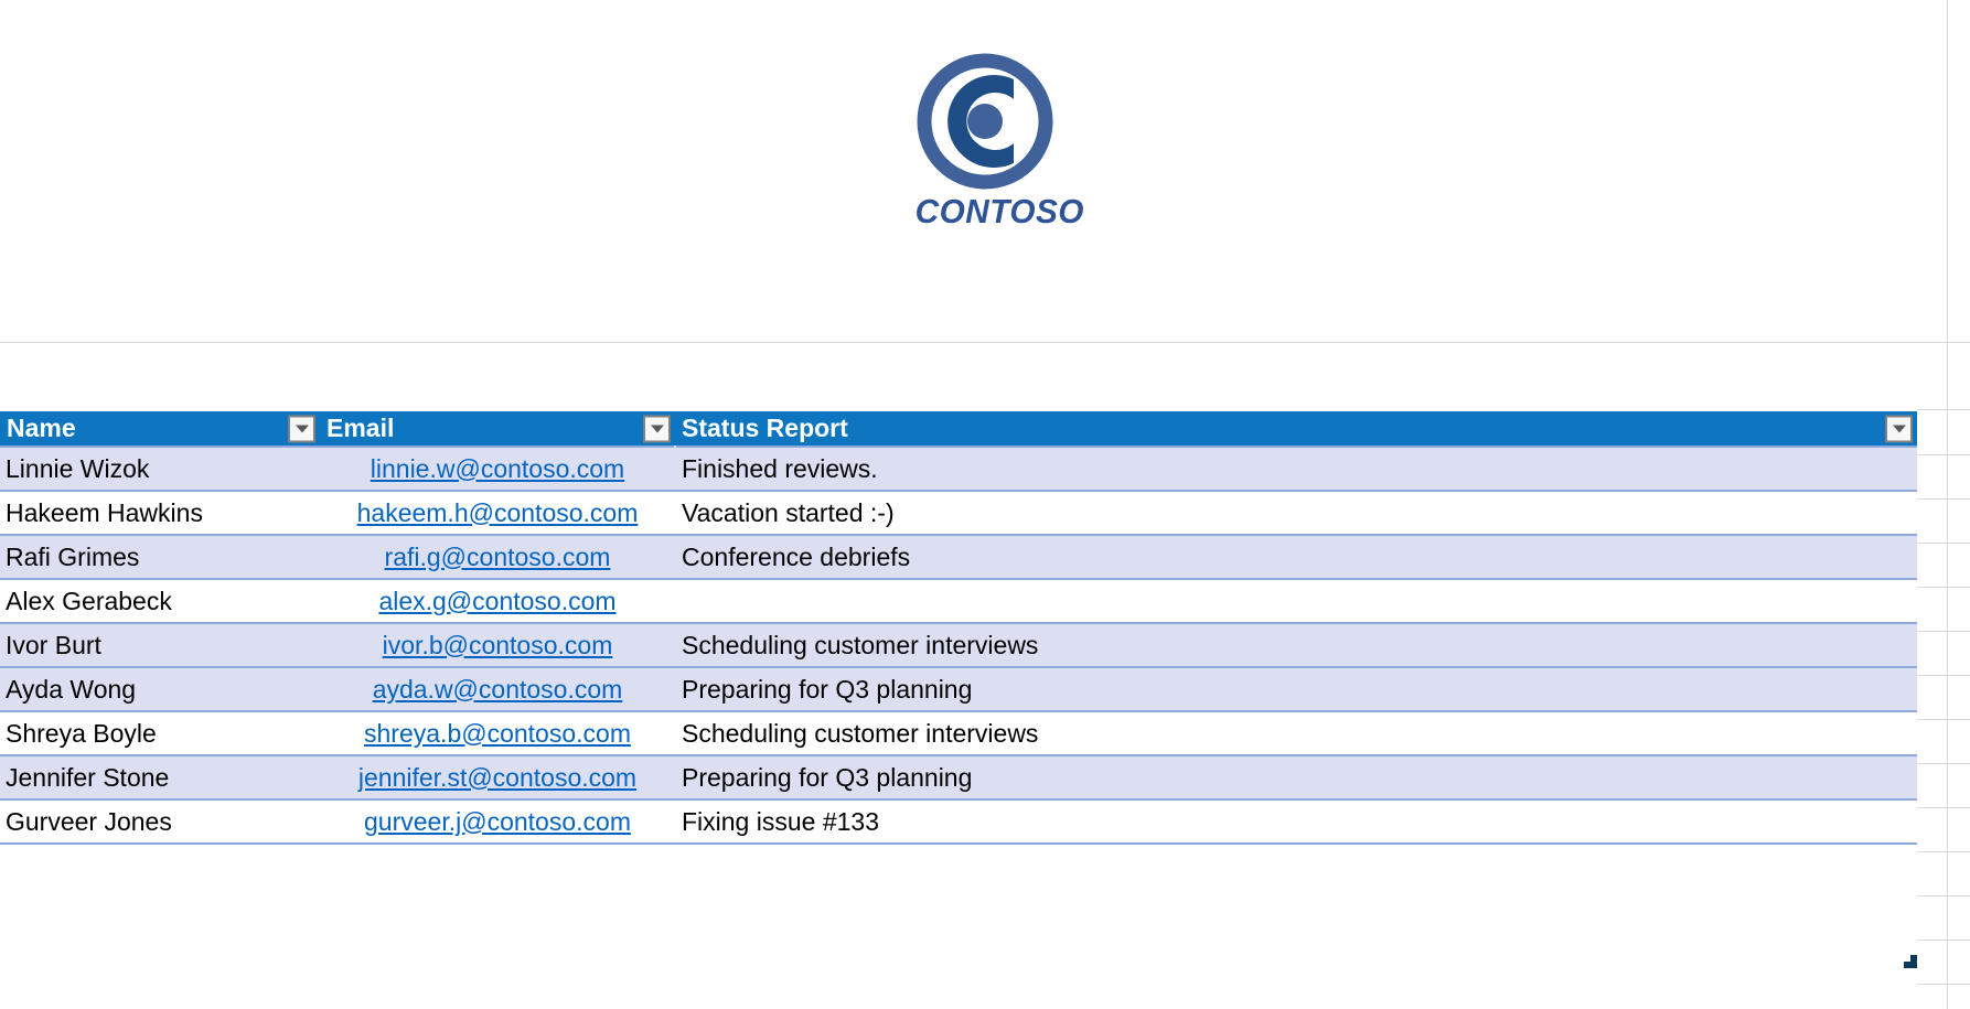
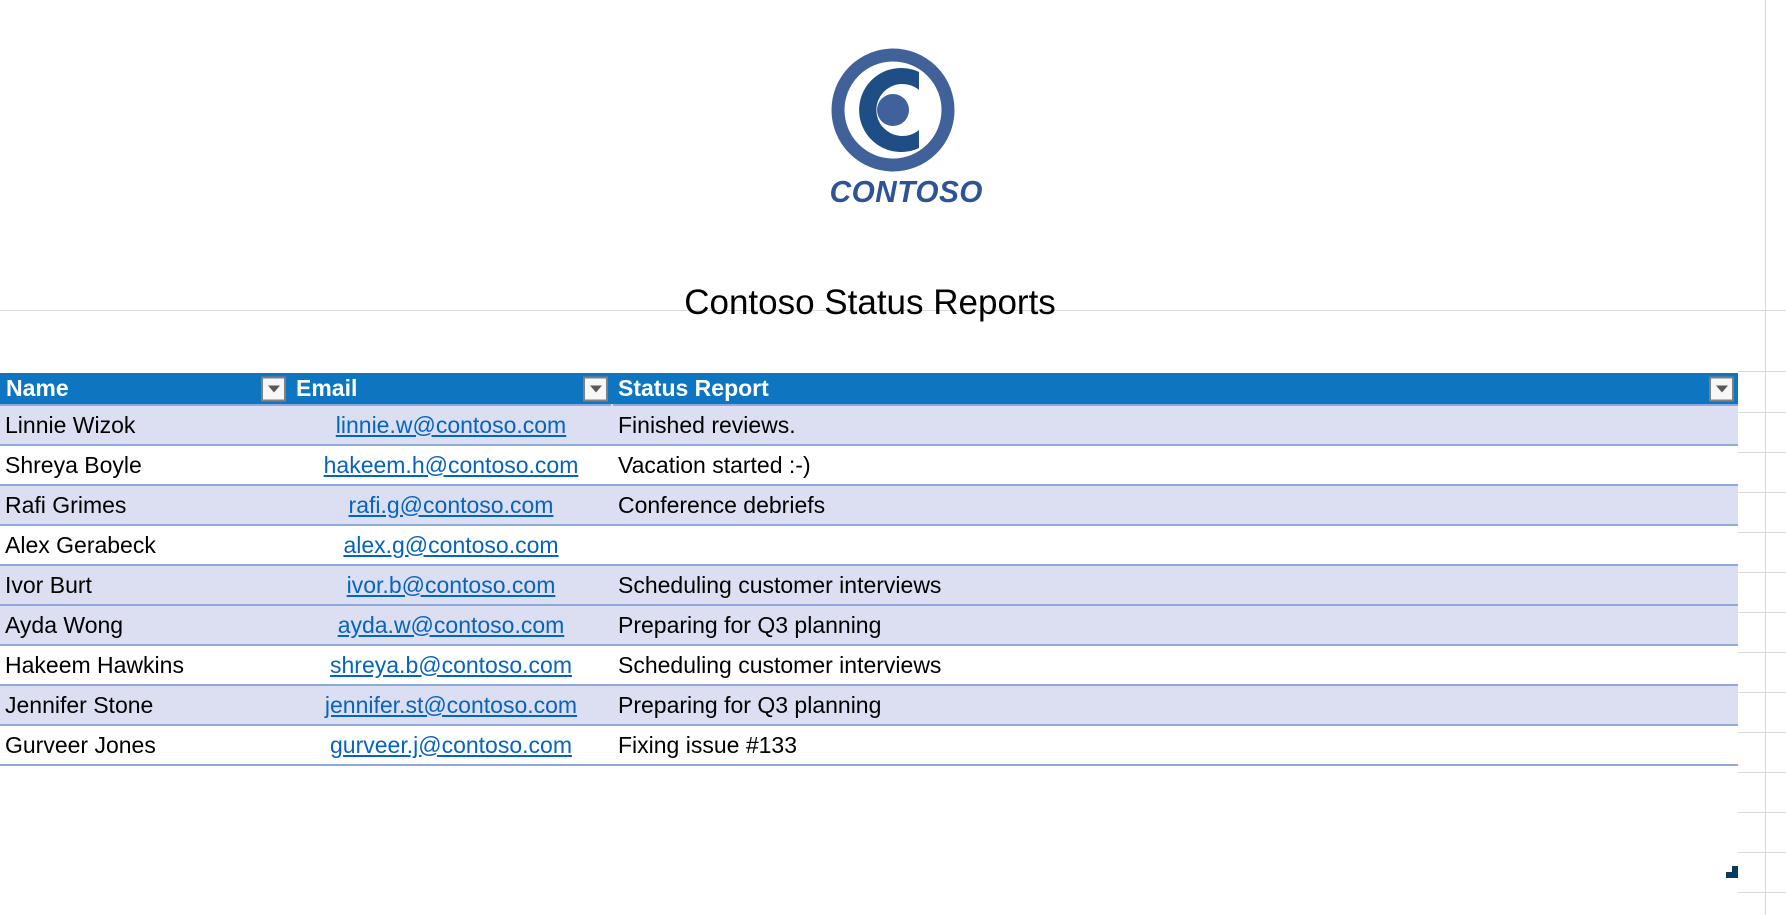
  CONTOSO
+ Contoso Status Reports
  Name	Email	Status Report
  Linnie Wizok	linnie.w@contoso.com	Finished reviews.
- Hakeem Hawkins	hakeem.h@contoso.com	Vacation started :-)
+ Shreya Boyle	hakeem.h@contoso.com	Vacation started :-)
  Rafi Grimes	rafi.g@contoso.com	Conference debriefs
  Alex Gerabeck	alex.g@contoso.com
  Ivor Burt	ivor.b@contoso.com	Scheduling customer interviews
  Ayda Wong	ayda.w@contoso.com	Preparing for Q3 planning
- Shreya Boyle	shreya.b@contoso.com	Scheduling customer interviews
+ Hakeem Hawkins	shreya.b@contoso.com	Scheduling customer interviews
  Jennifer Stone	jennifer.st@contoso.com	Preparing for Q3 planning
  Gurveer Jones	gurveer.j@contoso.com	Fixing issue #133
